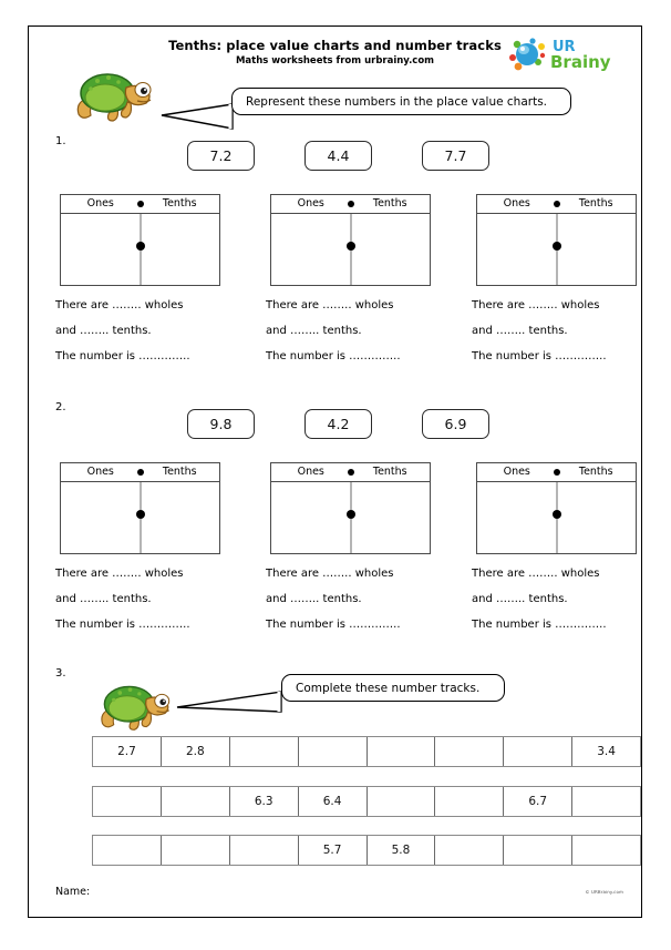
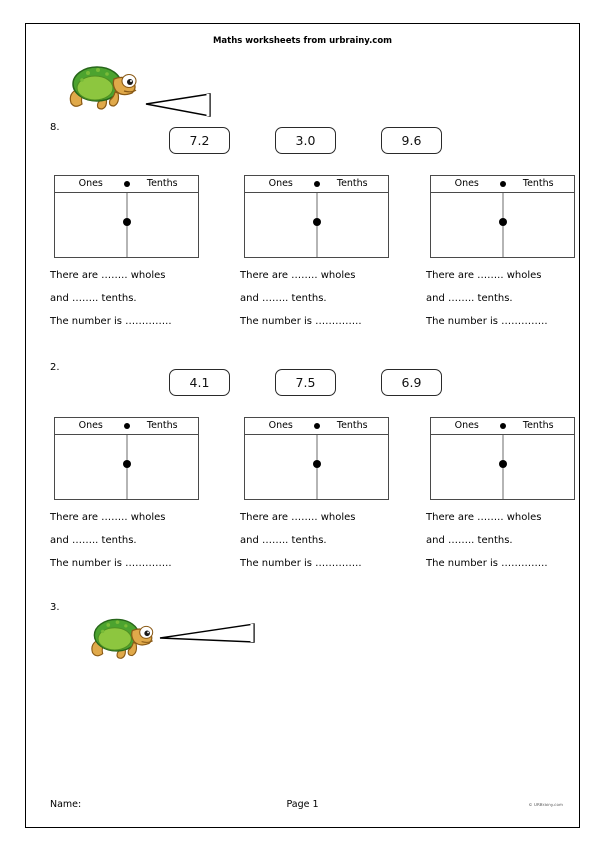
- Tenths: place value charts and number tracks
  Maths worksheets from urbrainy.com
- UR
- Brainy
- Represent these numbers in the place value charts.
- 1.
+ 8.
  7.2
- 4.4
+ 3.0
- 7.7
+ 9.6
  Ones
  Tenths
  Ones
  Tenths
  Ones
  Tenths
  There are …….. wholes
  and …….. tenths.
  The number is …………..
  There are …….. wholes
  and …….. tenths.
  The number is …………..
  There are …….. wholes
  and …….. tenths.
  The number is …………..
  2.
- 9.8
+ 4.1
- 4.2
+ 7.5
  6.9
  Ones
  Tenths
  Ones
  Tenths
  Ones
  Tenths
  There are …….. wholes
  and …….. tenths.
  The number is …………..
  There are …….. wholes
  and …….. tenths.
  The number is …………..
  There are …….. wholes
  and …….. tenths.
  The number is …………..
  3.
- Complete these number tracks.
- 2.7
- 2.8
- 3.4
- 6.3
- 6.4
- 6.7
- 5.7
- 5.8
  Name:
+ Page 1
